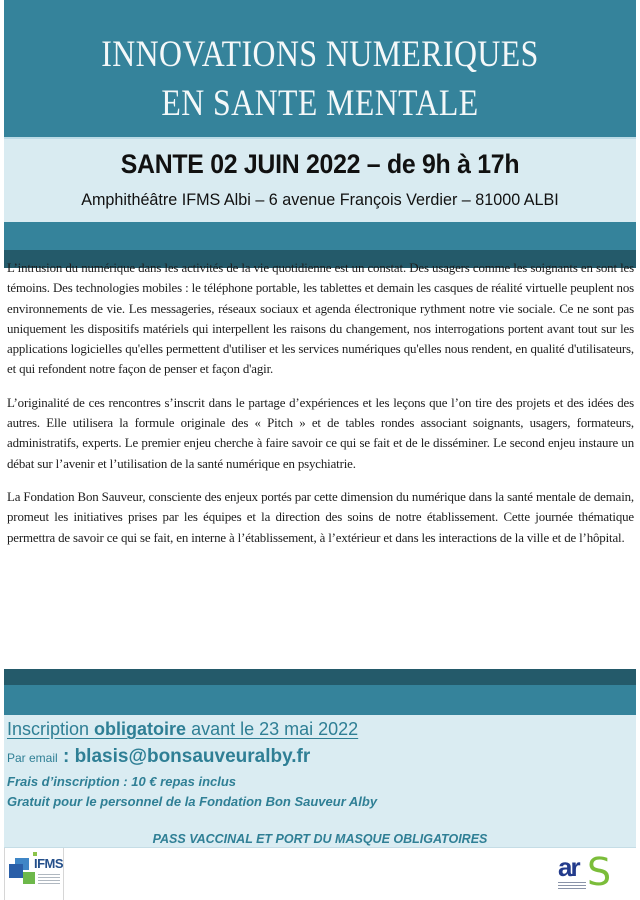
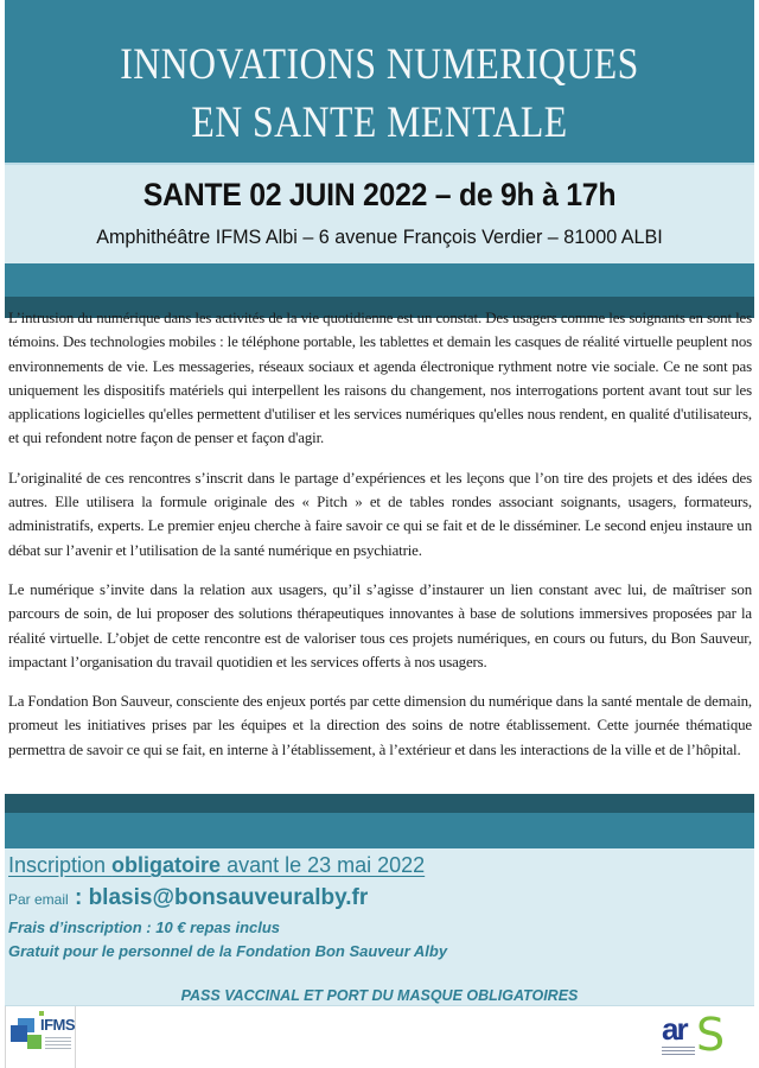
  INNOVATIONS NUMERIQUES
  EN SANTE MENTALE
  SANTE 02 JUIN 2022 – de 9h à 17h
  Amphithéâtre IFMS Albi – 6 avenue François Verdier – 81000 ALBI
  L’intrusion du numérique dans les activités de la vie quotidienne est un constat. Des usagers comme les soignants en sont les témoins. Des technologies mobiles : le téléphone portable, les tablettes et demain les casques de réalité virtuelle peuplent nos environnements de vie. Les messageries, réseaux sociaux et agenda électronique rythment notre vie sociale. Ce ne sont pas uniquement les dispositifs matériels qui interpellent les raisons du changement, nos interrogations portent avant tout sur les applications logicielles qu'elles permettent d'utiliser et les services numériques qu'elles nous rendent, en qualité d'utilisateurs, et qui refondent notre façon de penser et façon d'agir.
  L’originalité de ces rencontres s’inscrit dans le partage d’expériences et les leçons que l’on tire des projets et des idées des autres. Elle utilisera la formule originale des « Pitch » et de tables rondes associant soignants, usagers, formateurs, administratifs, experts. Le premier enjeu cherche à faire savoir ce qui se fait et de le disséminer. Le second enjeu instaure un débat sur l’avenir et l’utilisation de la santé numérique en psychiatrie.
+ Le numérique s’invite dans la relation aux usagers, qu’il s’agisse d’instaurer un lien constant avec lui, de maîtriser son parcours de soin, de lui proposer des solutions thérapeutiques innovantes à base de solutions immersives proposées par la réalité virtuelle. L’objet de cette rencontre est de valoriser tous ces projets numériques, en cours ou futurs, du Bon Sauveur, impactant l’organisation du travail quotidien et les services offerts à nos usagers.
  La Fondation Bon Sauveur, consciente des enjeux portés par cette dimension du numérique dans la santé mentale de demain, promeut les initiatives prises par les équipes et la direction des soins de notre établissement. Cette journée thématique permettra de savoir ce qui se fait, en interne à l’établissement, à l’extérieur et dans les interactions de la ville et de l’hôpital.
  Inscription obligatoire avant le 23 mai 2022
  Par email : blasis@bonsauveuralby.fr
  Frais d’inscription : 10 € repas inclus
  Gratuit pour le personnel de la Fondation Bon Sauveur Alby
  PASS VACCINAL ET PORT DU MASQUE OBLIGATOIRES
  IFMS
  ar
  S
